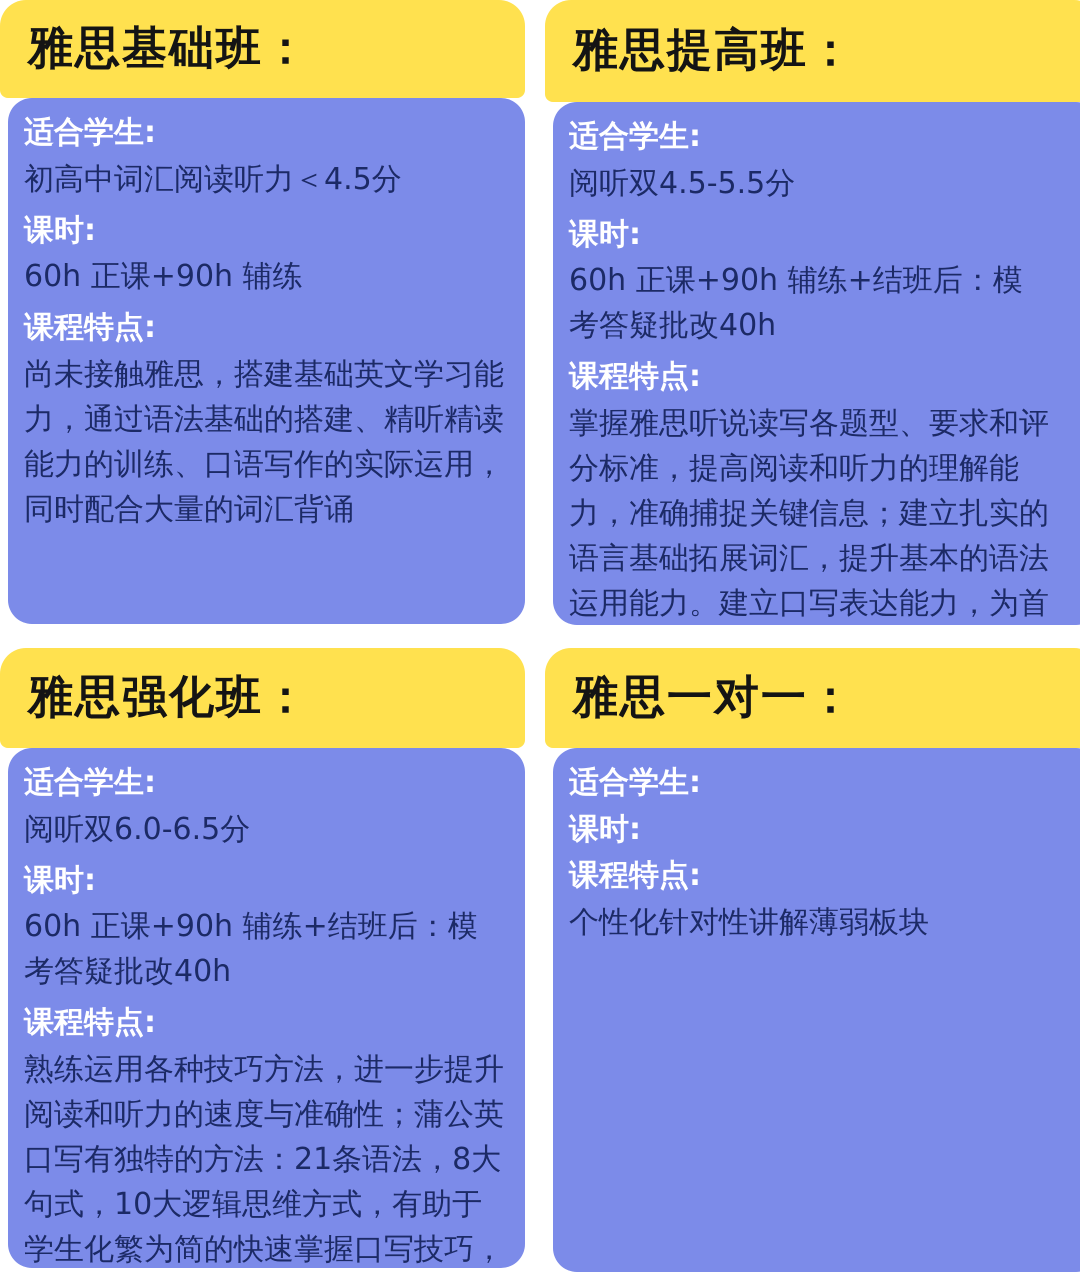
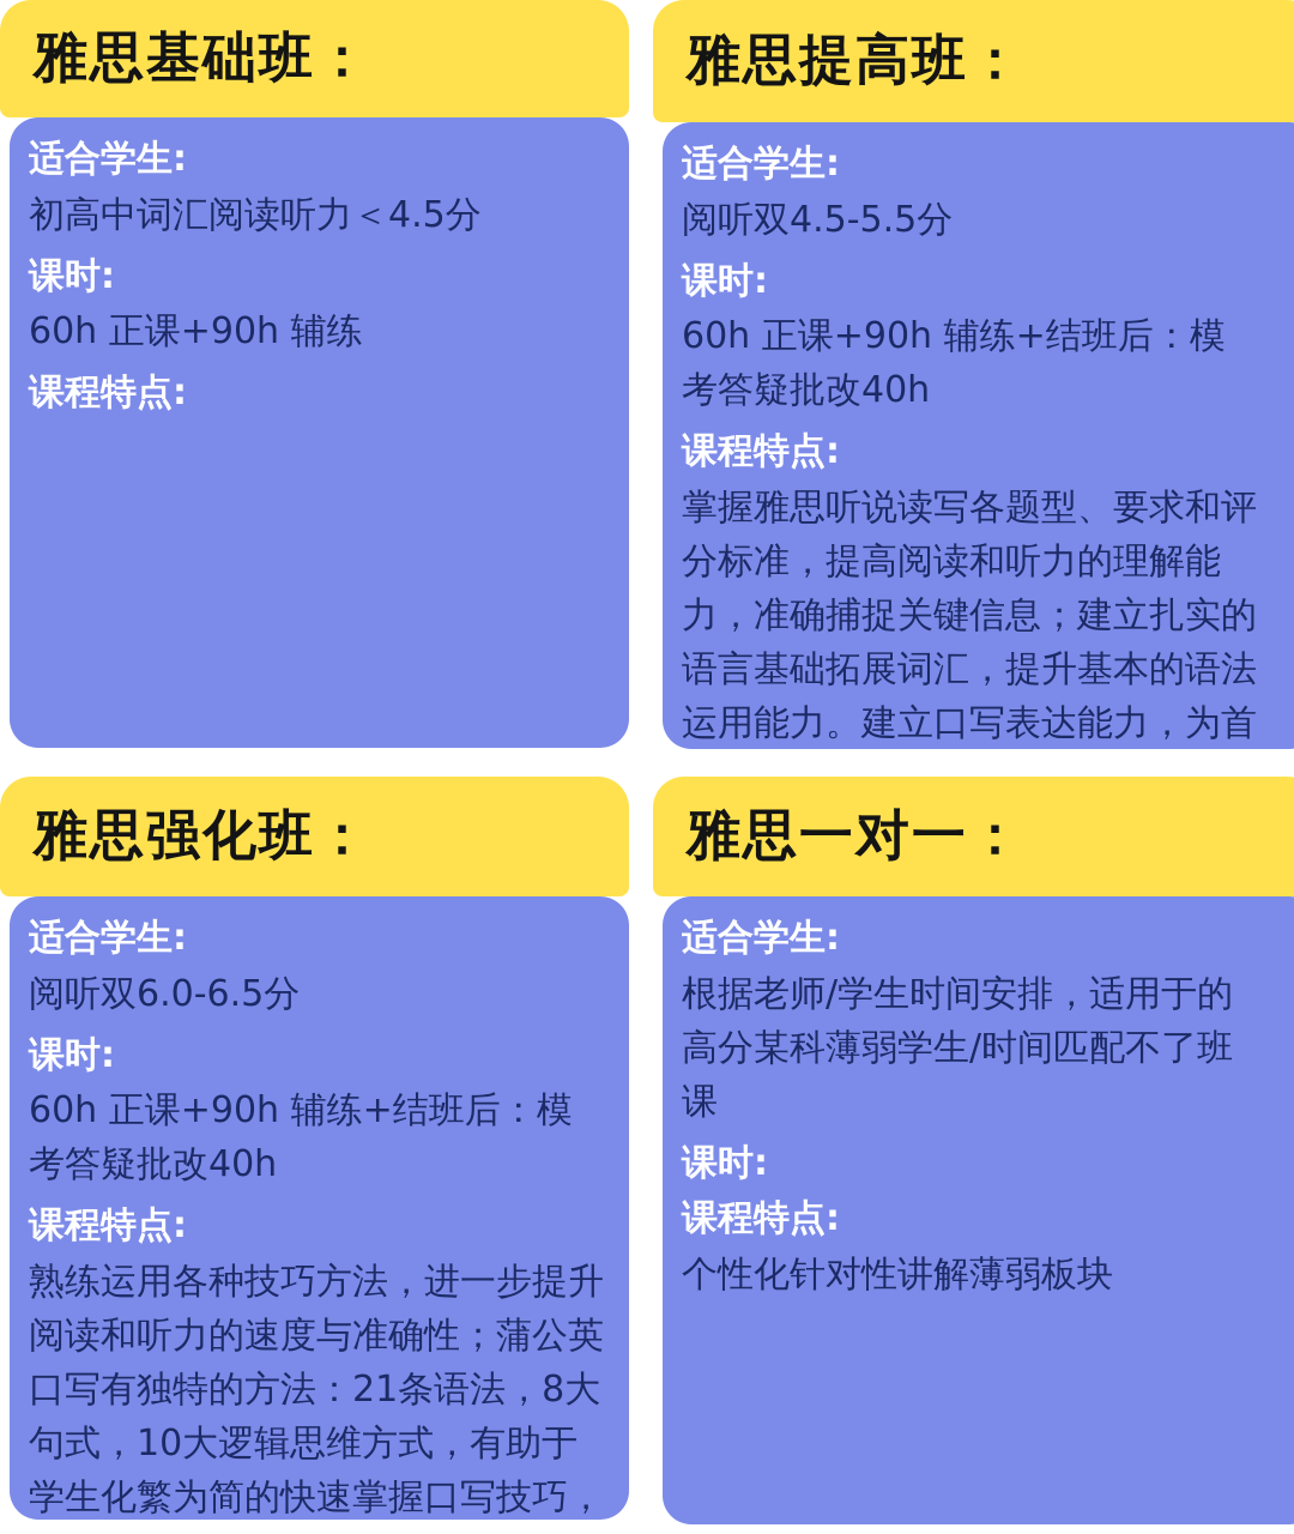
  雅思基础班：
  适合学生:
  初高中词汇阅读听力＜4.5分
  课时:
  60h 正课+90h 辅练
  课程特点:
- 尚未接触雅思，搭建基础英文学习能力，通过语法基础的搭建、精听精读能力的训练、口语写作的实际运用，同时配合大量的词汇背诵
  雅思提高班：
  适合学生:
  阅听双4.5-5.5分
  课时:
  60h 正课+90h 辅练+结班后：模考答疑批改40h
  课程特点:
  掌握雅思听说读写各题型、要求和评分标准，提高阅读和听力的理解能力，准确捕捉关键信息；建立扎实的语言基础拓展词汇，提升基本的语法运用能力。建立口写表达能力，为首
  雅思强化班：
  适合学生:
  阅听双6.0-6.5分
  课时:
  60h 正课+90h 辅练+结班后：模考答疑批改40h
  课程特点:
  熟练运用各种技巧方法，进一步提升阅读和听力的速度与准确性；蒲公英口写有独特的方法：21条语法，8大句式，10大逻辑思维方式，有助于学生化繁为简的快速掌握口写技巧，
  雅思一对一：
  适合学生:
+ 根据老师/学生时间安排，适用于的高分某科薄弱学生/时间匹配不了班课
  课时:
  课程特点:
  个性化针对性讲解薄弱板块
